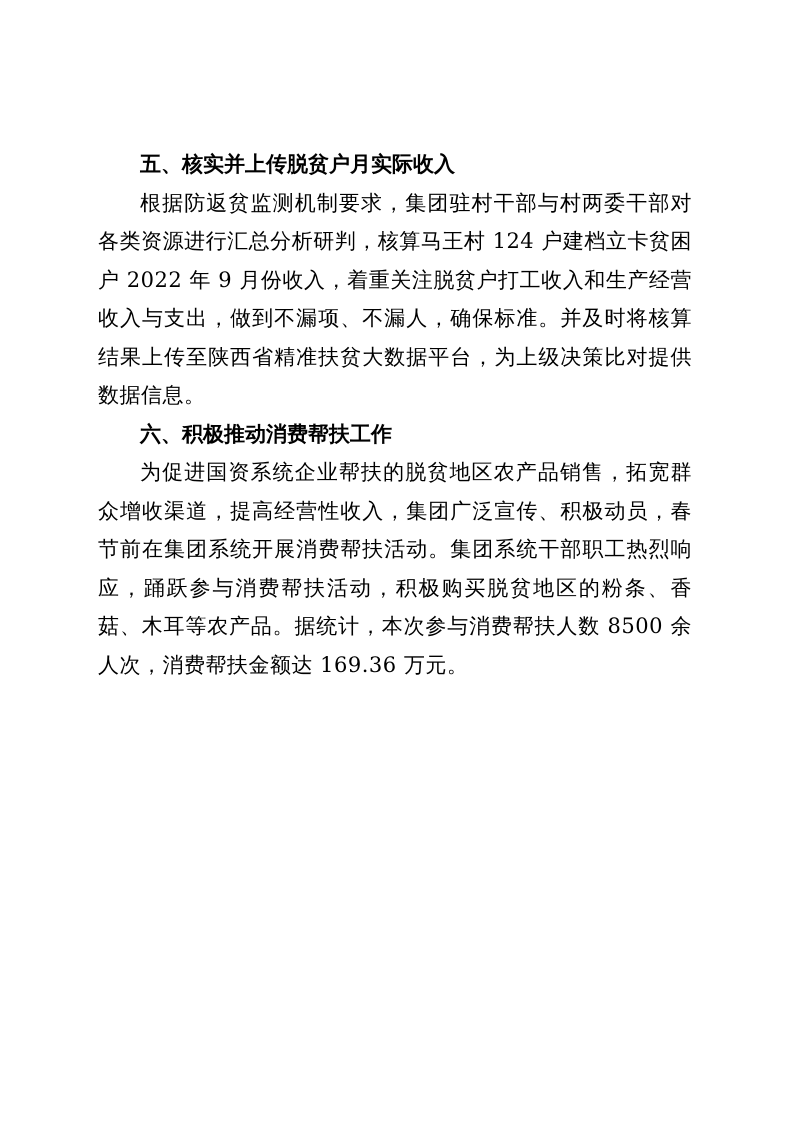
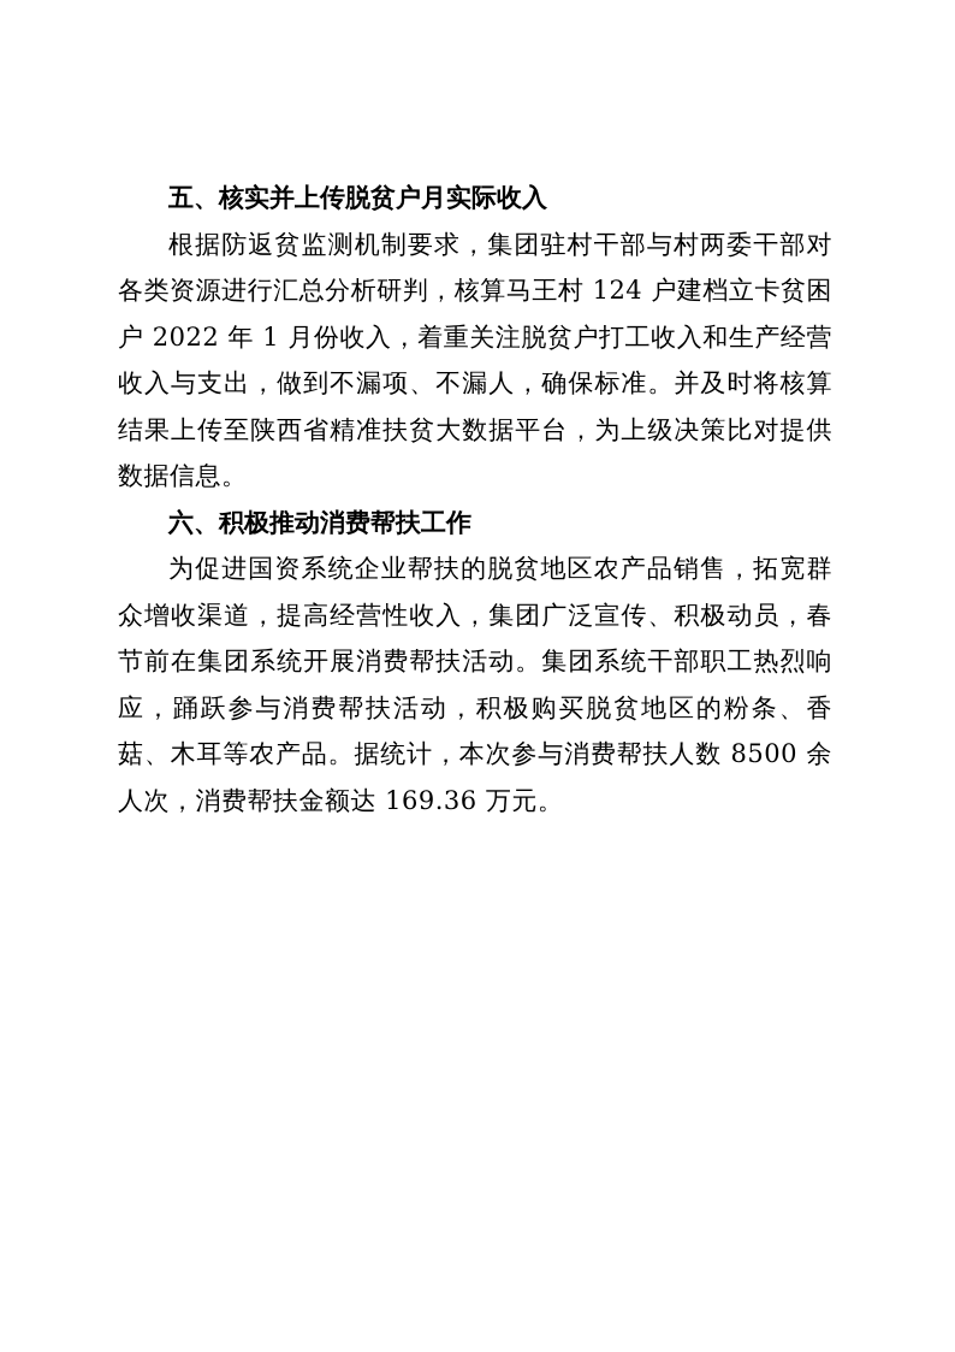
  五、核实并上传脱贫户月实际收入
- 根据防返贫监测机制要求，集团驻村干部与村两委干部对各类资源进行汇总分析研判，核算马王村 124 户建档立卡贫困户 2022 年 9 月份收入，着重关注脱贫户打工收入和生产经营收入与支出，做到不漏项、不漏人，确保标准。并及时将核算结果上传至陕西省精准扶贫大数据平台，为上级决策比对提供数据信息。
+ 根据防返贫监测机制要求，集团驻村干部与村两委干部对各类资源进行汇总分析研判，核算马王村 124 户建档立卡贫困户 2022 年 1 月份收入，着重关注脱贫户打工收入和生产经营收入与支出，做到不漏项、不漏人，确保标准。并及时将核算结果上传至陕西省精准扶贫大数据平台，为上级决策比对提供数据信息。
  六、积极推动消费帮扶工作
  为促进国资系统企业帮扶的脱贫地区农产品销售，拓宽群众增收渠道，提高经营性收入，集团广泛宣传、积极动员，春节前在集团系统开展消费帮扶活动。集团系统干部职工热烈响应，踊跃参与消费帮扶活动，积极购买脱贫地区的粉条、香菇、木耳等农产品。据统计，本次参与消费帮扶人数 8500 余人次，消费帮扶金额达 169.36 万元。
